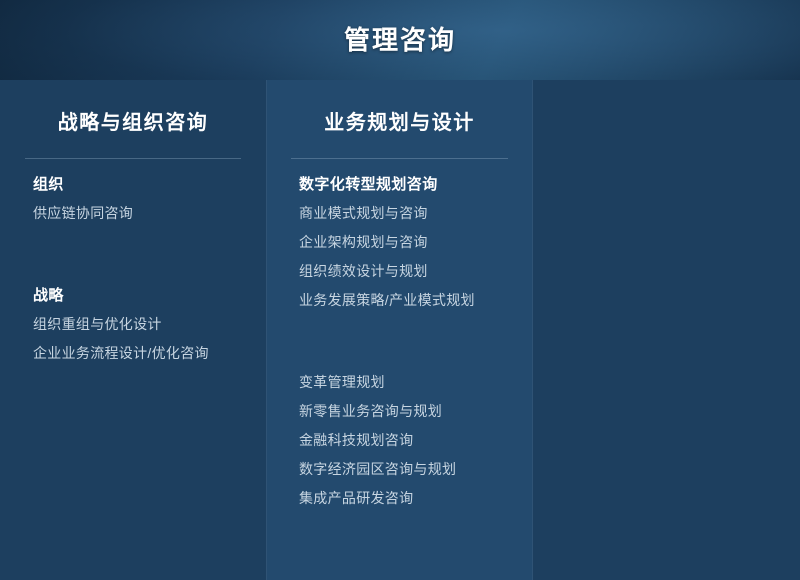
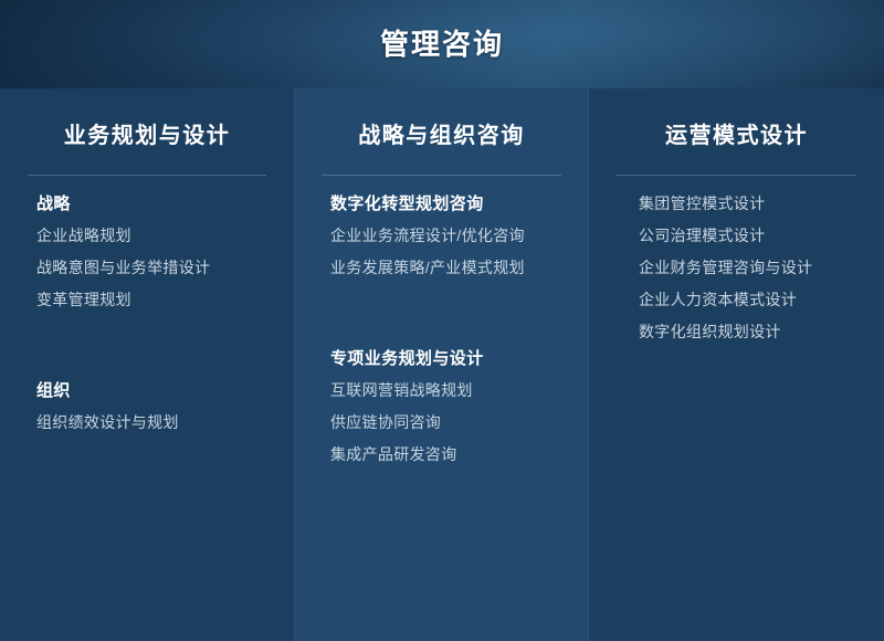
  管理咨询
- 战略与组织咨询
+ 业务规划与设计
- 组织
+ 战略
+ 企业战略规划
+ 战略意图与业务举措设计
- 供应链协同咨询
+ 变革管理规划
- 战略
+ 组织
- 组织重组与优化设计
- 企业业务流程设计/优化咨询
+ 组织绩效设计与规划
- 业务规划与设计
+ 战略与组织咨询
  数字化转型规划咨询
- 商业模式规划与咨询
- 企业架构规划与咨询
- 组织绩效设计与规划
+ 企业业务流程设计/优化咨询
  业务发展策略/产业模式规划
+ 专项业务规划与设计
+ 互联网营销战略规划
- 变革管理规划
+ 供应链协同咨询
- 新零售业务咨询与规划
- 金融科技规划咨询
- 数字经济园区咨询与规划
  集成产品研发咨询
+ 运营模式设计
+ 集团管控模式设计
+ 公司治理模式设计
+ 企业财务管理咨询与设计
+ 企业人力资本模式设计
+ 数字化组织规划设计
